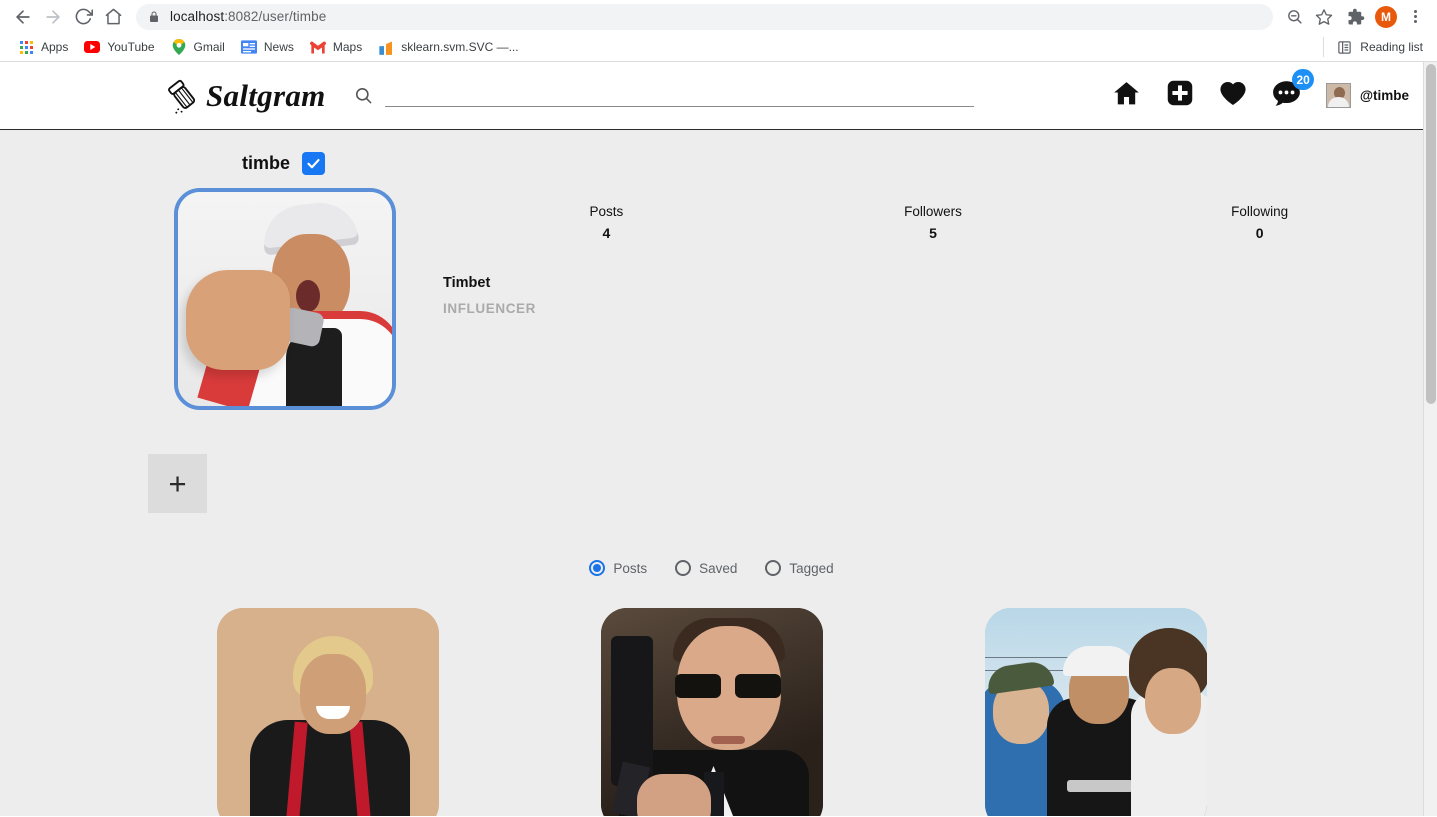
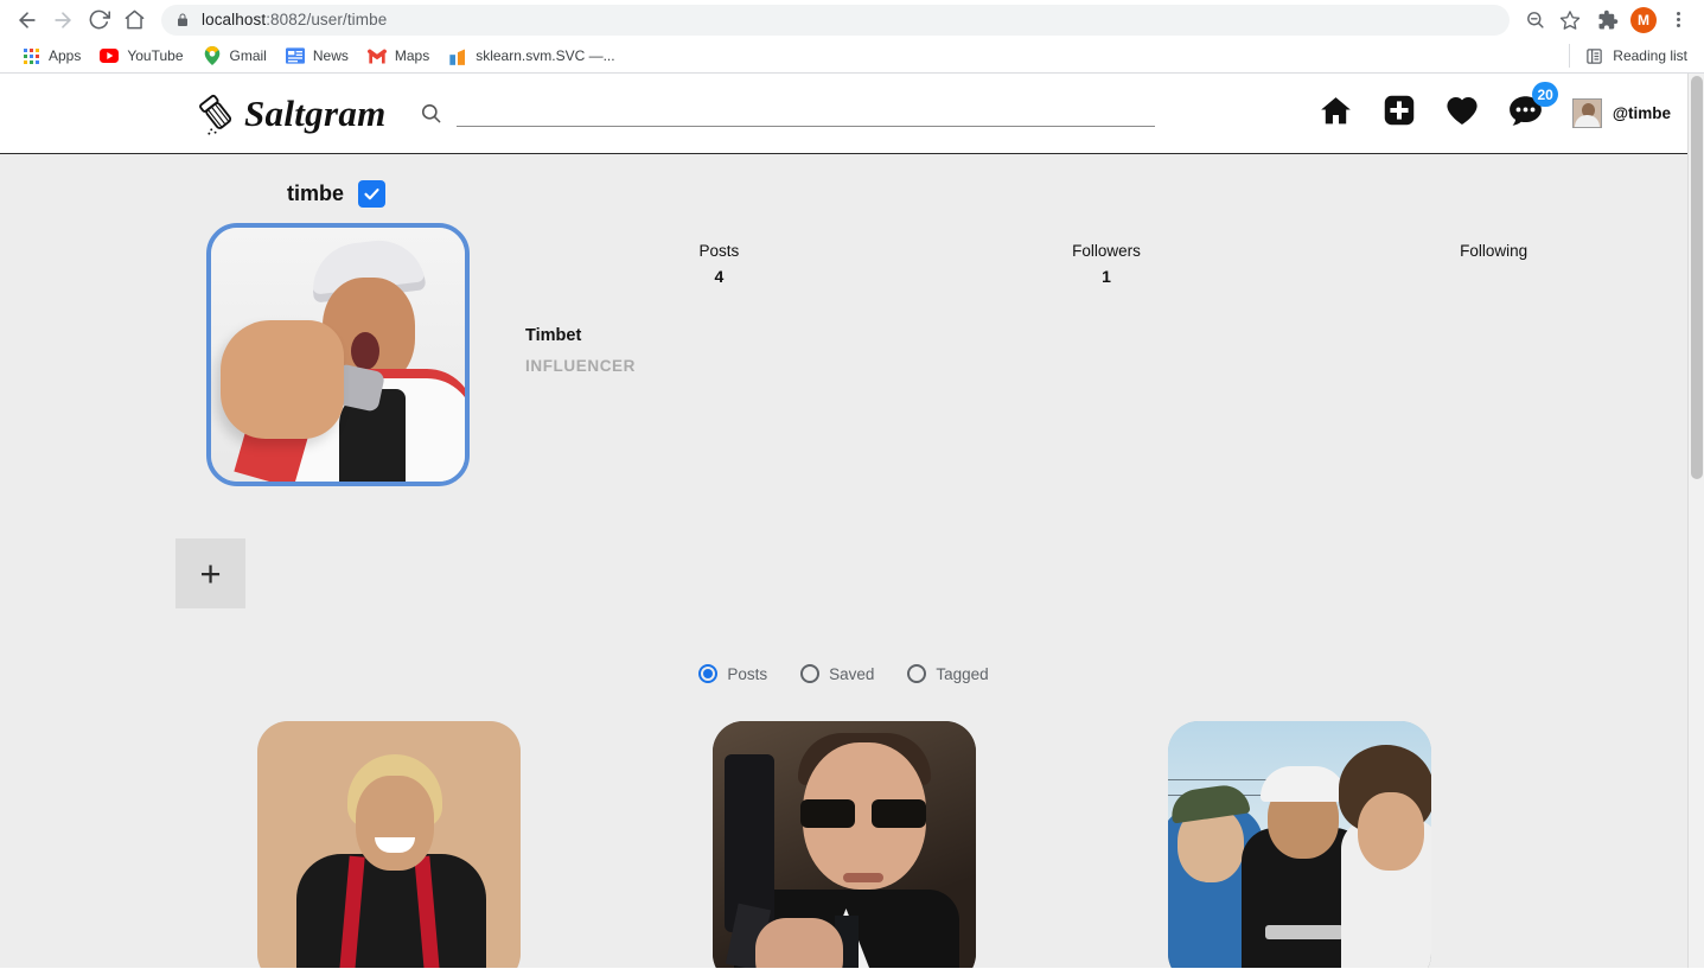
  localhost:8082/user/timbe
  M
  Apps
  YouTube
  Gmail
  News
  Maps
  sklearn.svm.SVC —...
  Reading list
  Saltgram
  20
  @timbe
  timbe
  Posts
  4
  Followers
- 5
+ 1
  Following
- 0
  Timbet
  INFLUENCER
  +
  Posts
  Saved
  Tagged
